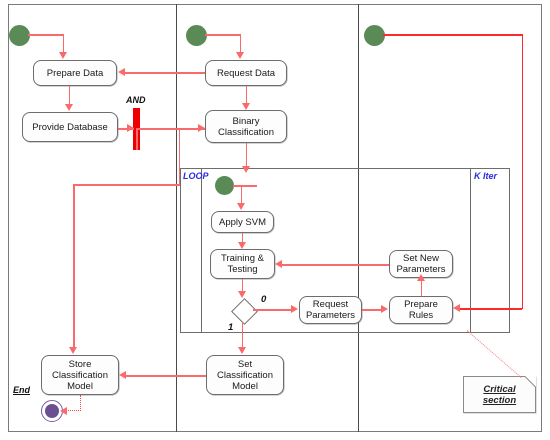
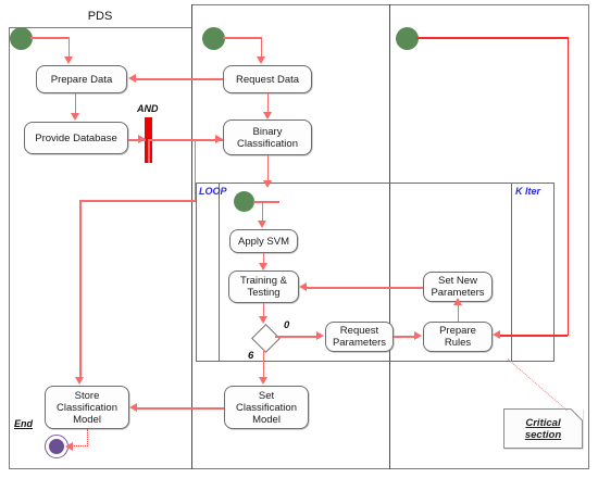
+ PDS
  LOOP
  K Iter
  Prepare Data
  Provide Database
  Store
  Classification
  Model
  AND
  End
  Request Data
  Binary
  Classification
  Apply SVM
  Training &
  Testing
  0
- 1
+ 6
  Set
  Classification
  Model
  Request
  Parameters
  Set New
  Parameters
  Prepare
  Rules
  Critical
  section
